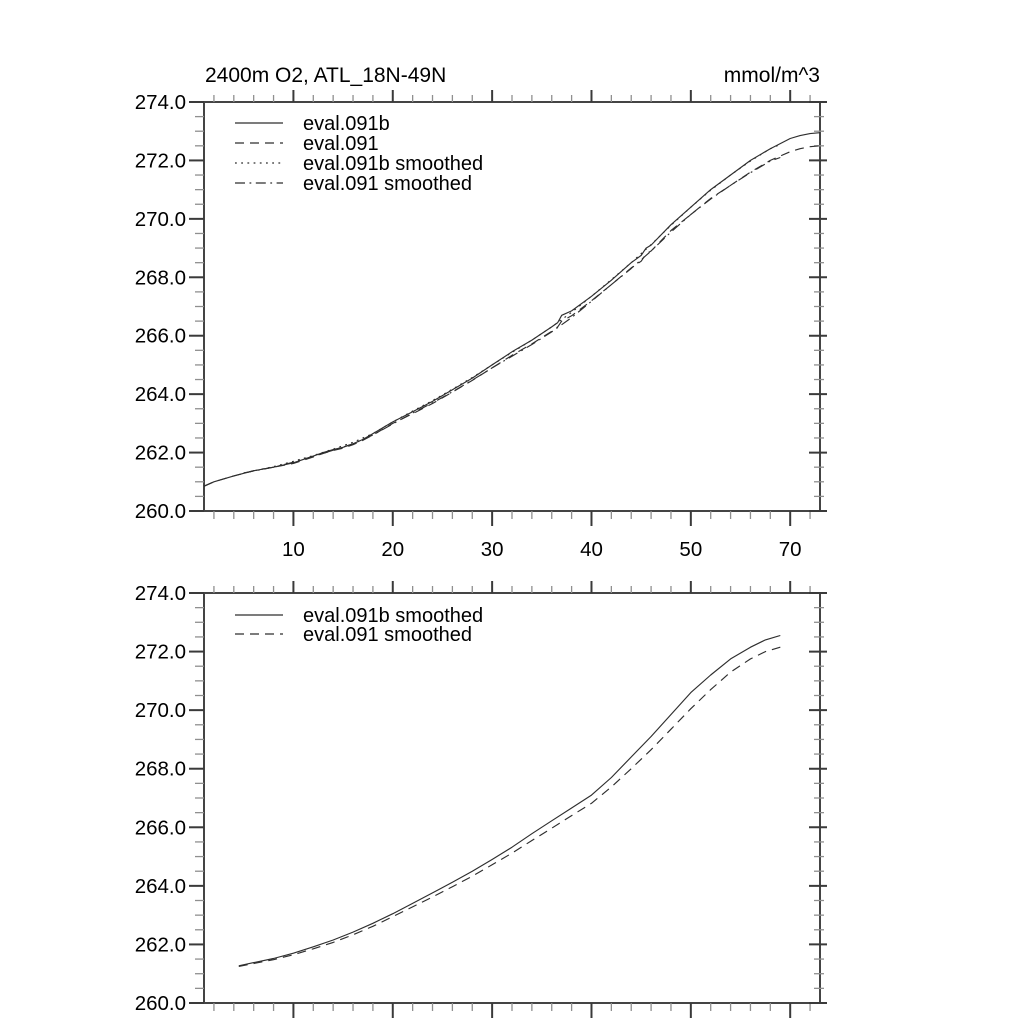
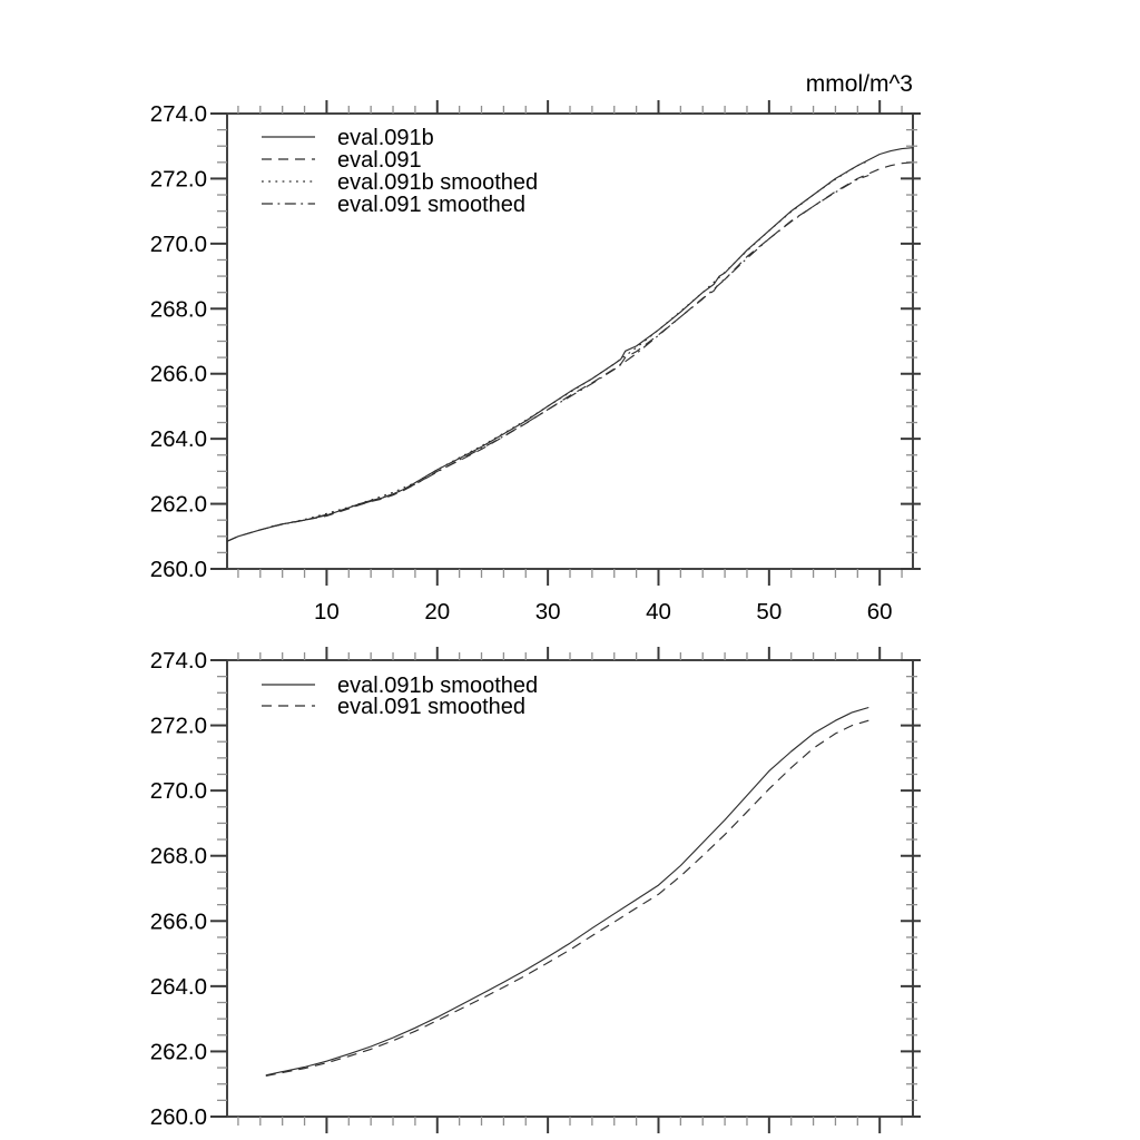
  10
  20
  30
  40
  50
- 70
+ 60
  260.0
  262.0
  264.0
  266.0
  268.0
  270.0
  272.0
  274.0
- 2400m O2, ATL_18N-49N
  mmol/m^3
  eval.091b
  eval.091
  eval.091b smoothed
  eval.091 smoothed
  260.0
  262.0
  264.0
  266.0
  268.0
  270.0
  272.0
  274.0
  eval.091b smoothed
  eval.091 smoothed
